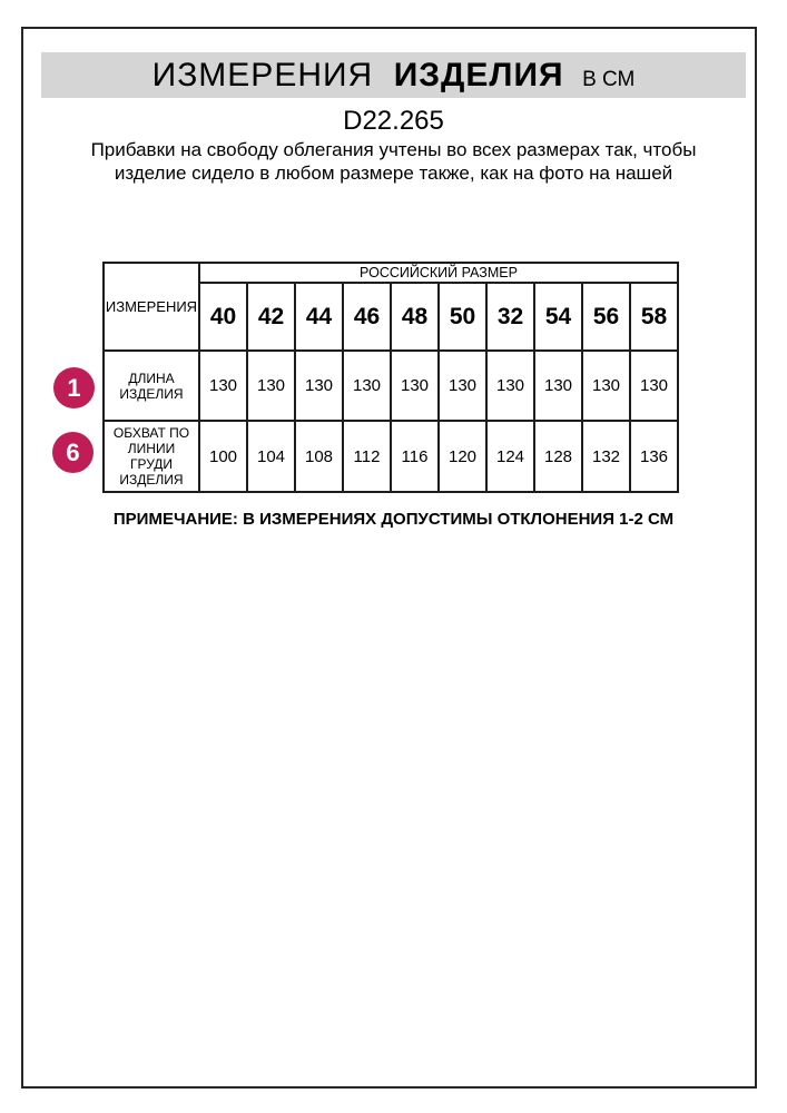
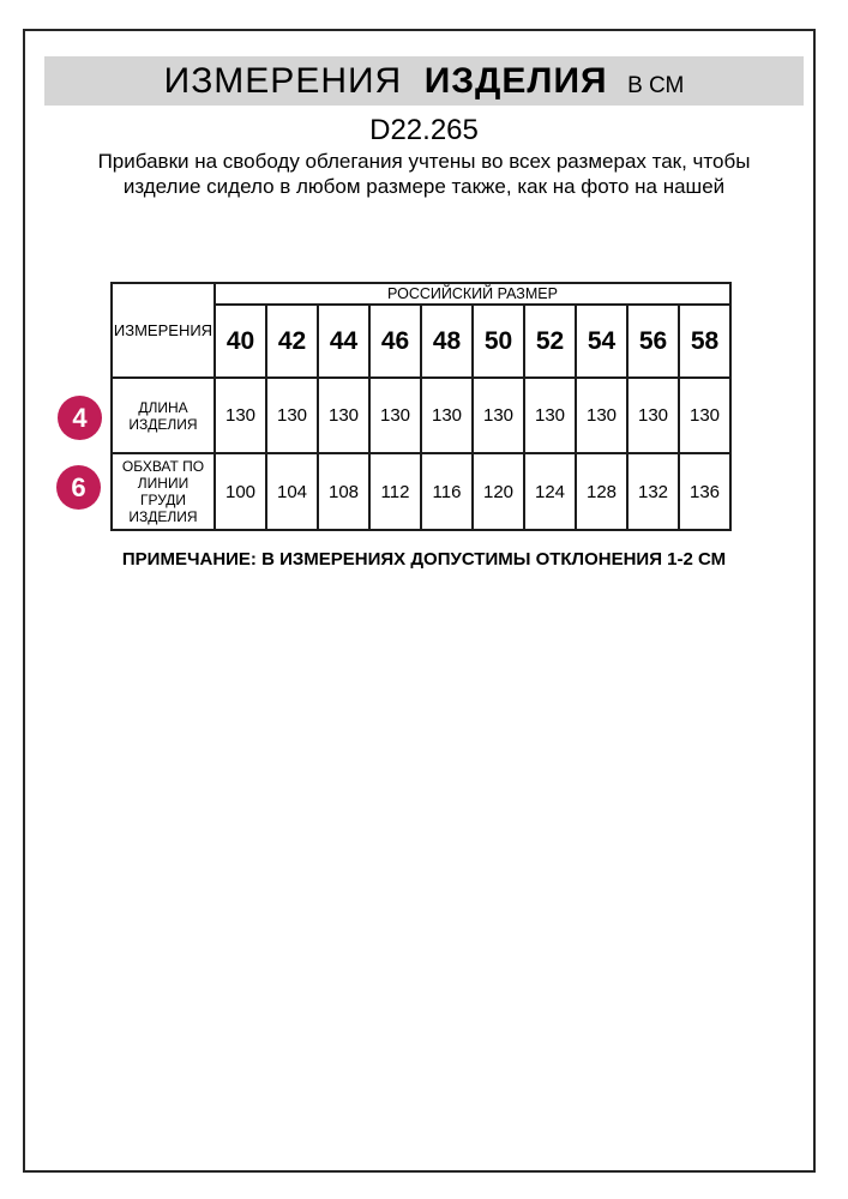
  ИЗМЕРЕНИЯ ИЗДЕЛИЯ В СМ
  D22.265
  Прибавки на свободу облегания учтены во всех размерах так, чтобы
  изделие сидело в любом размере также, как на фото на нашей
  ИЗМЕРЕНИЯ	РОССИЙСКИЙ РАЗМЕР
- 40	42	44	46	48	50	32	54	56	58
+ 40	42	44	46	48	50	52	54	56	58
  ДЛИНА ИЗДЕЛИЯ	130	130	130	130	130	130	130	130	130	130
  ОБХВАТ ПО ЛИНИИ ГРУДИ ИЗДЕЛИЯ	100	104	108	112	116	120	124	128	132	136
- 1
+ 4
  6
  ПРИМЕЧАНИЕ: В ИЗМЕРЕНИЯХ ДОПУСТИМЫ ОТКЛОНЕНИЯ 1-2 СМ
